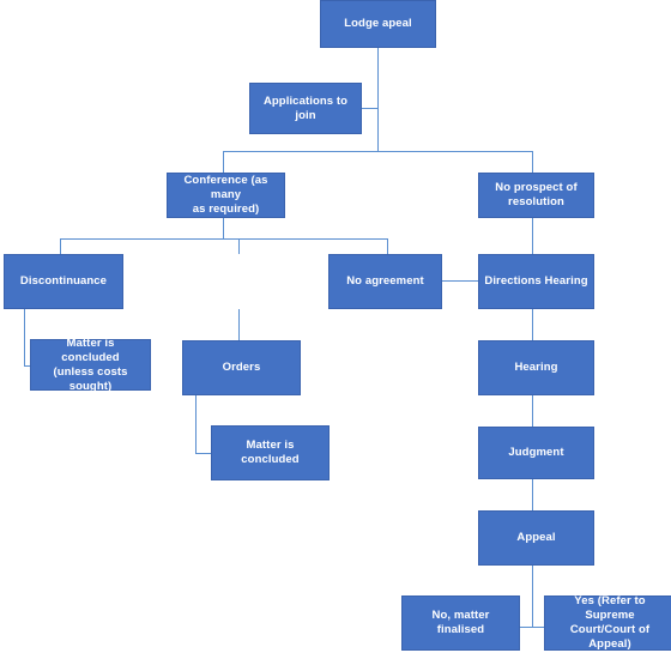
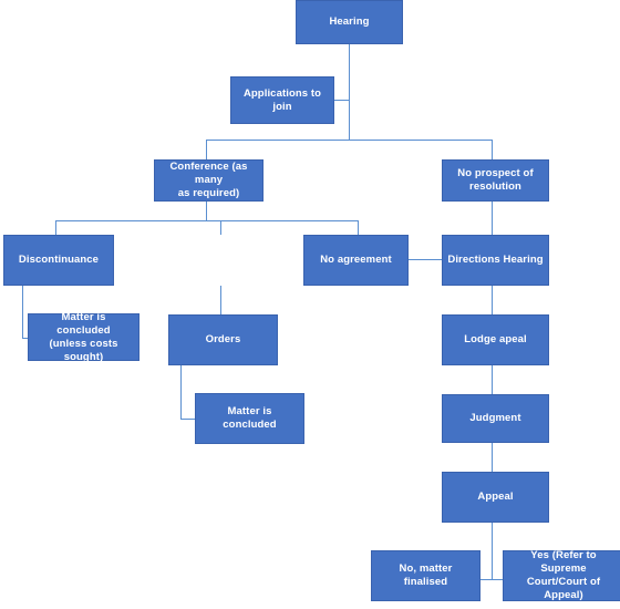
- Lodge apeal
+ Hearing
  Applications to join
  Conference (as many
  as required)
  No prospect of
  resolution
  Discontinuance
  No agreement
  Directions Hearing
  Matter is concluded
  (unless costs sought)
  Orders
  Matter is concluded
- Hearing
+ Lodge apeal
  Judgment
  Appeal
  No, matter finalised
  Yes (Refer to Supreme
  Court/Court of Appeal)
